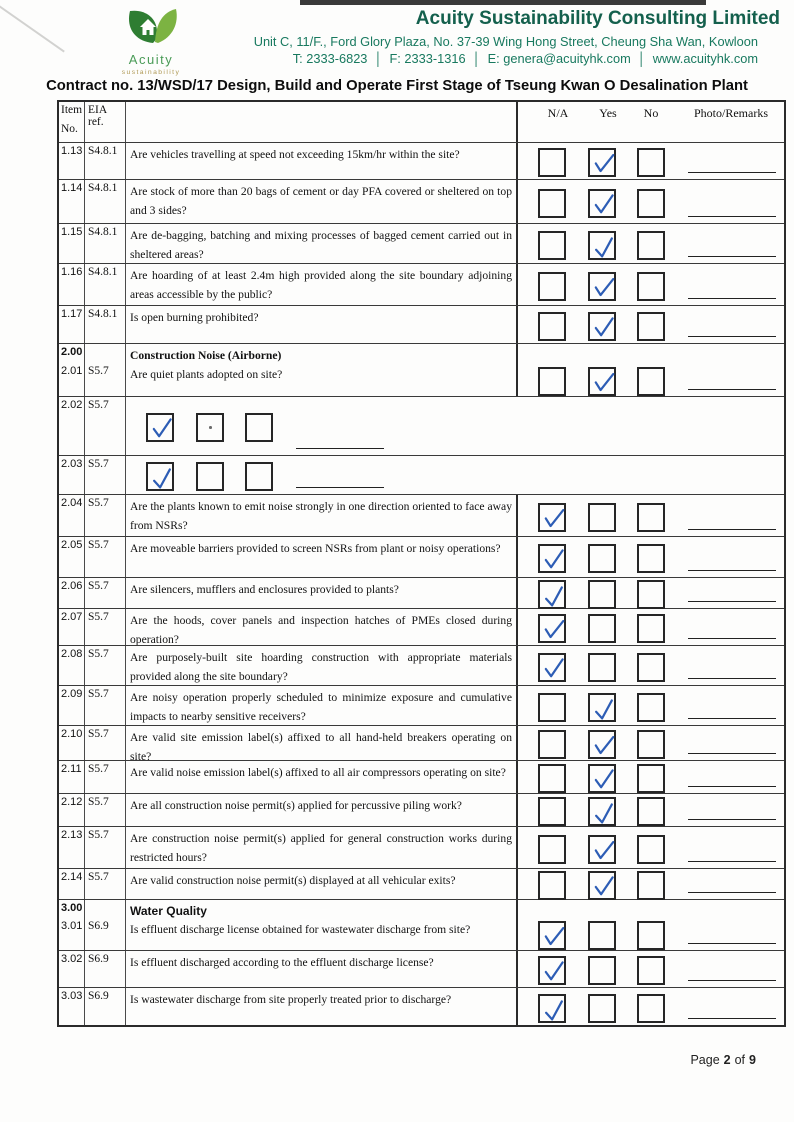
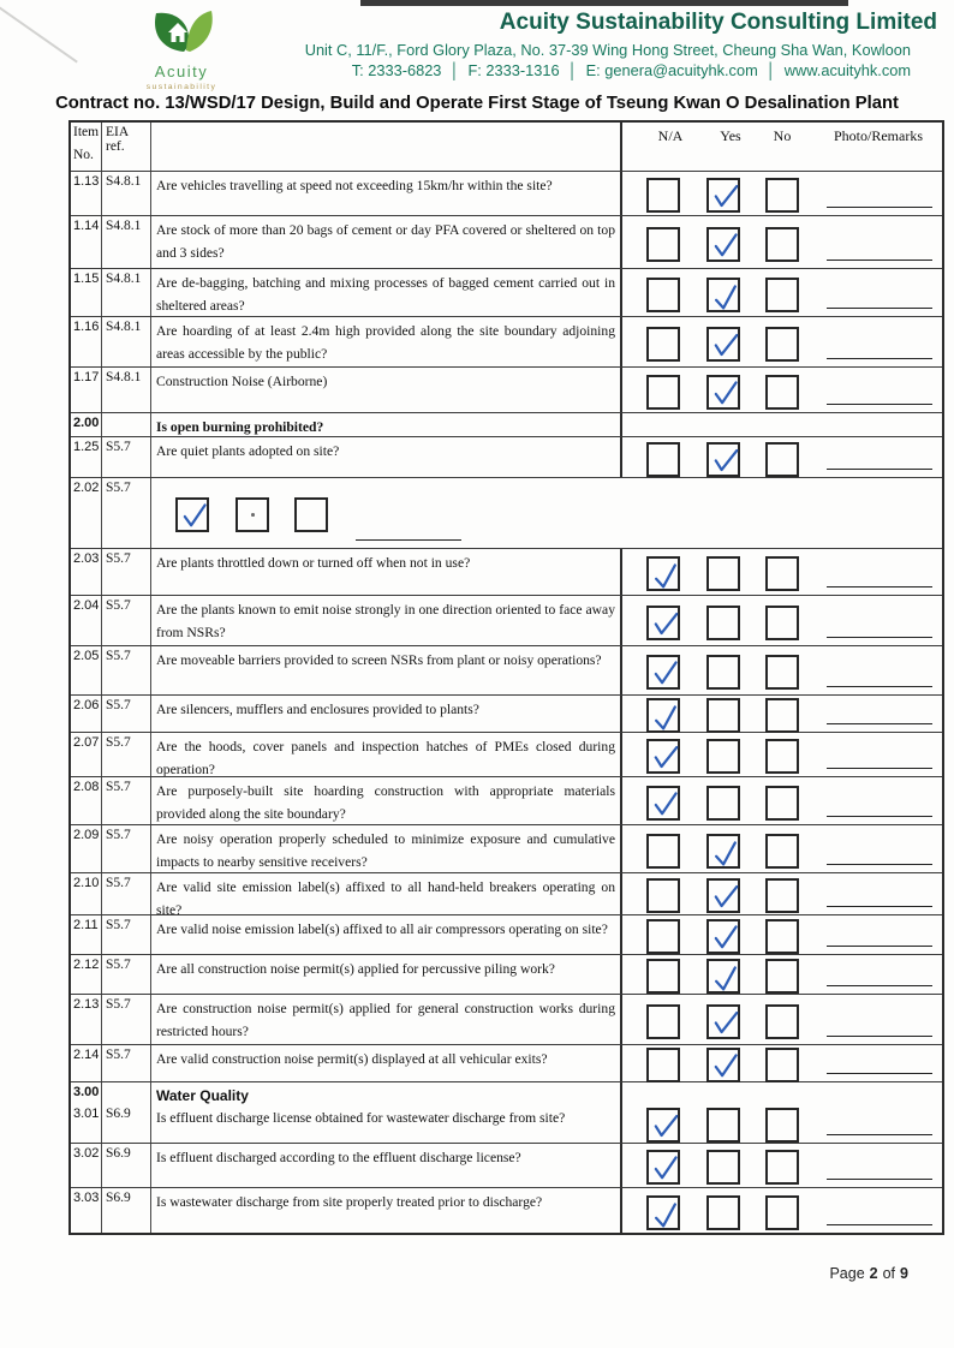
  Acuity
  Acuity Sustainability Consulting Limited
  Unit C, 11/F., Ford Glory Plaza, No. 37-39 Wing Hong Street, Cheung Sha Wan, Kowloon
  T: 2333-6823 │ F: 2333-1316 │ E: genera@acuityhk.com │ www.acuityhk.com
  Contract no. 13/WSD/17 Design, Build and Operate First Stage of Tseung Kwan O Desalination Plant
  Item
  No.
  EIA ref.
  N/A
  Yes
  No
  Photo/Remarks
  1.13
  S4.8.1
  Are vehicles travelling at speed not exceeding 15km/hr within the site?
  1.14
  S4.8.1
  Are stock of more than 20 bags of cement or day PFA covered or sheltered on top and 3 sides?
  1.15
  S4.8.1
  Are de-bagging, batching and mixing processes of bagged cement carried out in sheltered areas?
  1.16
  S4.8.1
  Are hoarding of at least 2.4m high provided along the site boundary adjoining areas accessible by the public?
  1.17
  S4.8.1
- Is open burning prohibited?
+ Construction Noise (Airborne)
  2.00
- Construction Noise (Airborne)
+ Is open burning prohibited?
- 2.01
+ 1.25
  S5.7
  Are quiet plants adopted on site?
  2.02
  S5.7
  2.03
  S5.7
+ Are plants throttled down or turned off when not in use?
  2.04
  S5.7
  Are the plants known to emit noise strongly in one direction oriented to face away from NSRs?
  2.05
  S5.7
  Are moveable barriers provided to screen NSRs from plant or noisy operations?
  2.06
  S5.7
  Are silencers, mufflers and enclosures provided to plants?
  2.07
  S5.7
  Are the hoods, cover panels and inspection hatches of PMEs closed during operation?
  2.08
  S5.7
  Are purposely-built site hoarding construction with appropriate materials provided along the site boundary?
  2.09
  S5.7
  Are noisy operation properly scheduled to minimize exposure and cumulative impacts to nearby sensitive receivers?
  2.10
  S5.7
  Are valid site emission label(s) affixed to all hand-held breakers operating on site?
  2.11
  S5.7
  Are valid noise emission label(s) affixed to all air compressors operating on site?
  2.12
  S5.7
  Are all construction noise permit(s) applied for percussive piling work?
  2.13
  S5.7
  Are construction noise permit(s) applied for general construction works during restricted hours?
  2.14
  S5.7
  Are valid construction noise permit(s) displayed at all vehicular exits?
  3.00
  Water Quality
  3.01
  S6.9
  Is effluent discharge license obtained for wastewater discharge from site?
  3.02
  S6.9
  Is effluent discharged according to the effluent discharge license?
  3.03
  S6.9
  Is wastewater discharge from site properly treated prior to discharge?
  Page 2 of 9
